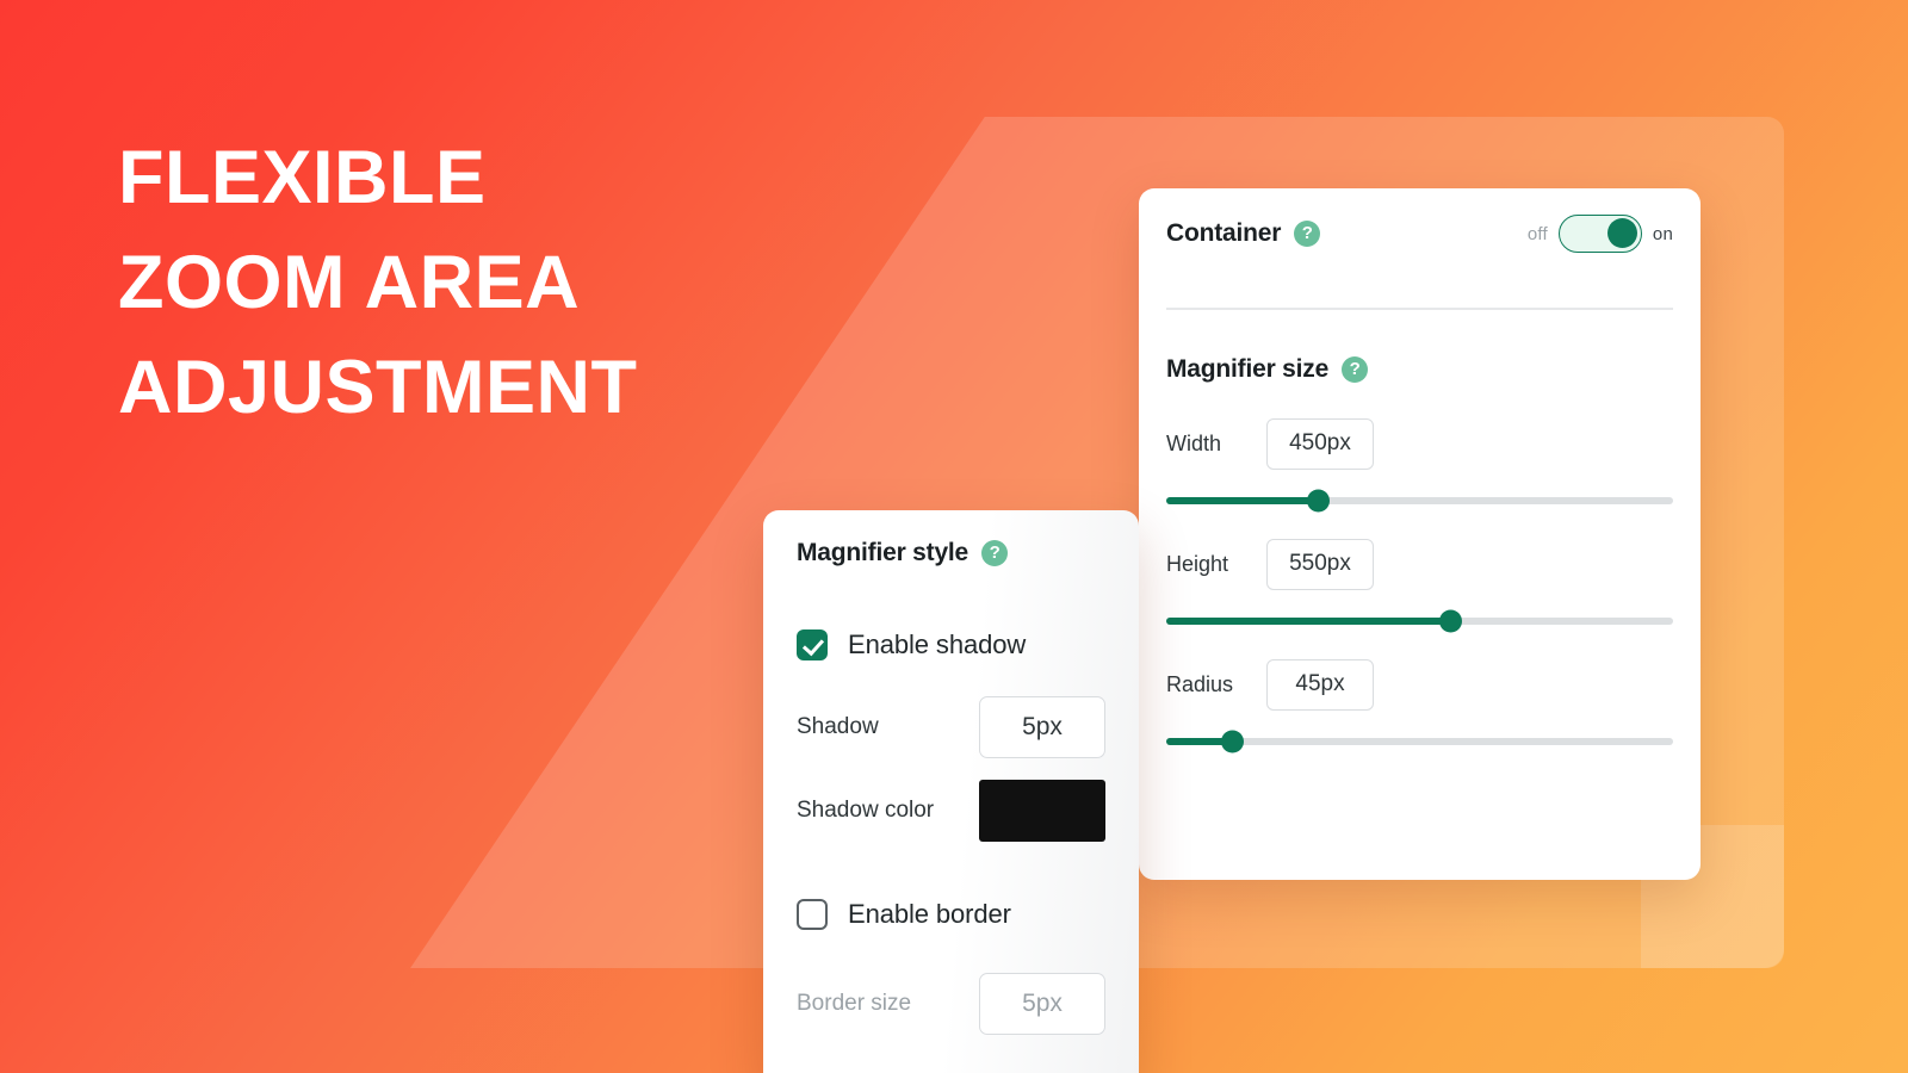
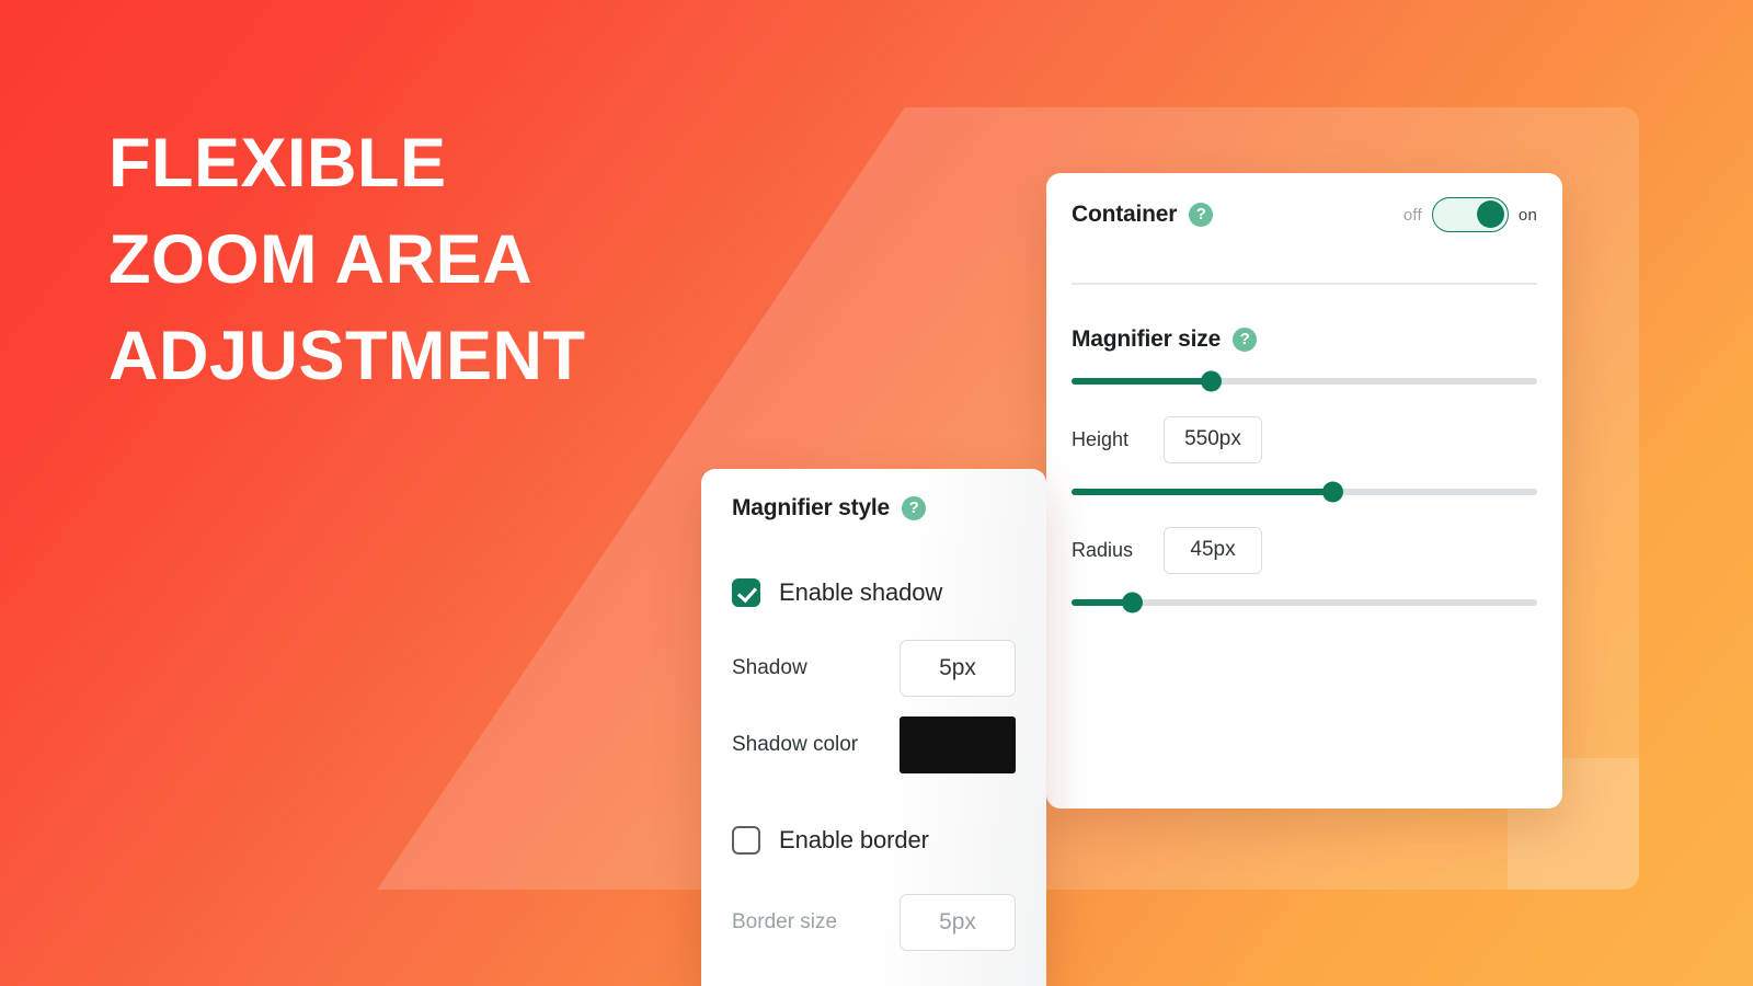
  FLEXIBLE
  ZOOM AREA
  ADJUSTMENT
  Container
  ?
  off
  on
  Magnifier size
  ?
- Width
- 450px
  Height
  550px
  Radius
  45px
  Magnifier style
  ?
  Enable shadow
  Shadow
  5px
  Shadow color
  Enable border
  Border size
  5px
